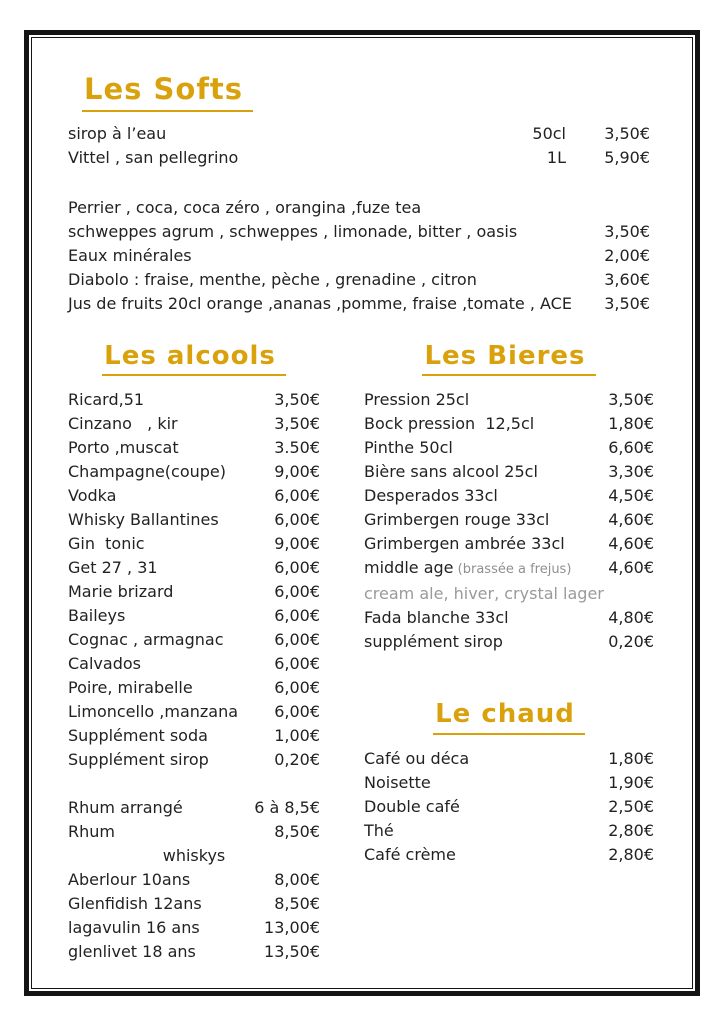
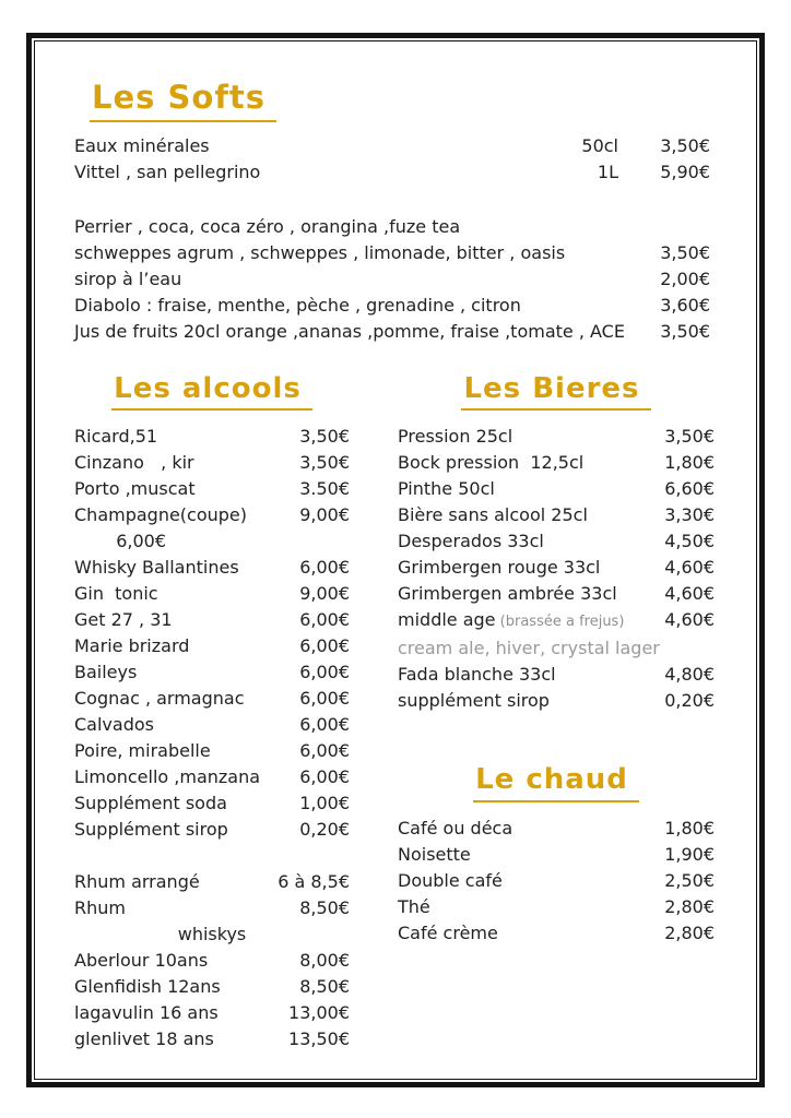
  Les Softs
- sirop à l’eau
+ Eaux minérales
  50cl
  3,50€
  Vittel , san pellegrino
  1L
  5,90€
  Perrier , coca, coca zéro , orangina ,fuze tea
  schweppes agrum , schweppes , limonade, bitter , oasis
  3,50€
- Eaux minérales
+ sirop à l’eau
  2,00€
  Diabolo : fraise, menthe, pèche , grenadine , citron
  3,60€
  Jus de fruits 20cl orange ,ananas ,pomme, fraise ,tomate , AC
  3,50€
  Les alcools
  Ricard,51
  3,50€
  Cinzano , kir
  3,50€
  Porto ,muscat
  3.50€
  Champagne(coupe)
  9,00€
- Vodka
  6,00€
  Whisky Ballantines
  6,00€
  Gin tonic
  9,00€
  Get 27 , 31
  6,00€
  Marie brizard
  6,00€
  Baileys
  6,00€
  Cognac , armagnac
  6,00€
  Calvados
  6,00€
  Poire, mirabelle
  6,00€
  Limoncello ,manzana
  6,00€
  Supplément soda
  1,00€
  Supplément sirop
  0,20€
  Rhum arrangé
  6 à 8,5€
  Rhum
  8,50€
  whiskys
  Aberlour 10ans
  8,00€
  Glenfidish 12ans
  8,50€
  lagavulin 16 ans
  13,00€
  glenlivet 18 ans
  13,50€
  Les Bieres
  Pression 25cl
  3,50€
  Bock pression 12,5cl
  1,80€
  Pinthe 50cl
  6,60€
  Bière sans alcool 25cl
  3,30€
  Desperados 33cl
  4,50€
  Grimbergen rouge 33cl
  4,60€
  Grimbergen ambrée 33cl
  4,60€
  middle age (brassée a frejus)
  4,60€
  cream ale, hiver, crystal lager
  Fada blanche 33cl
  4,80€
  supplément sirop
  0,20€
  Le chaud
  Café ou déca
  1,80€
  Noisette
  1,90€
  Double café
  2,50€
  Thé
  2,80€
  Café crème
  2,80€
